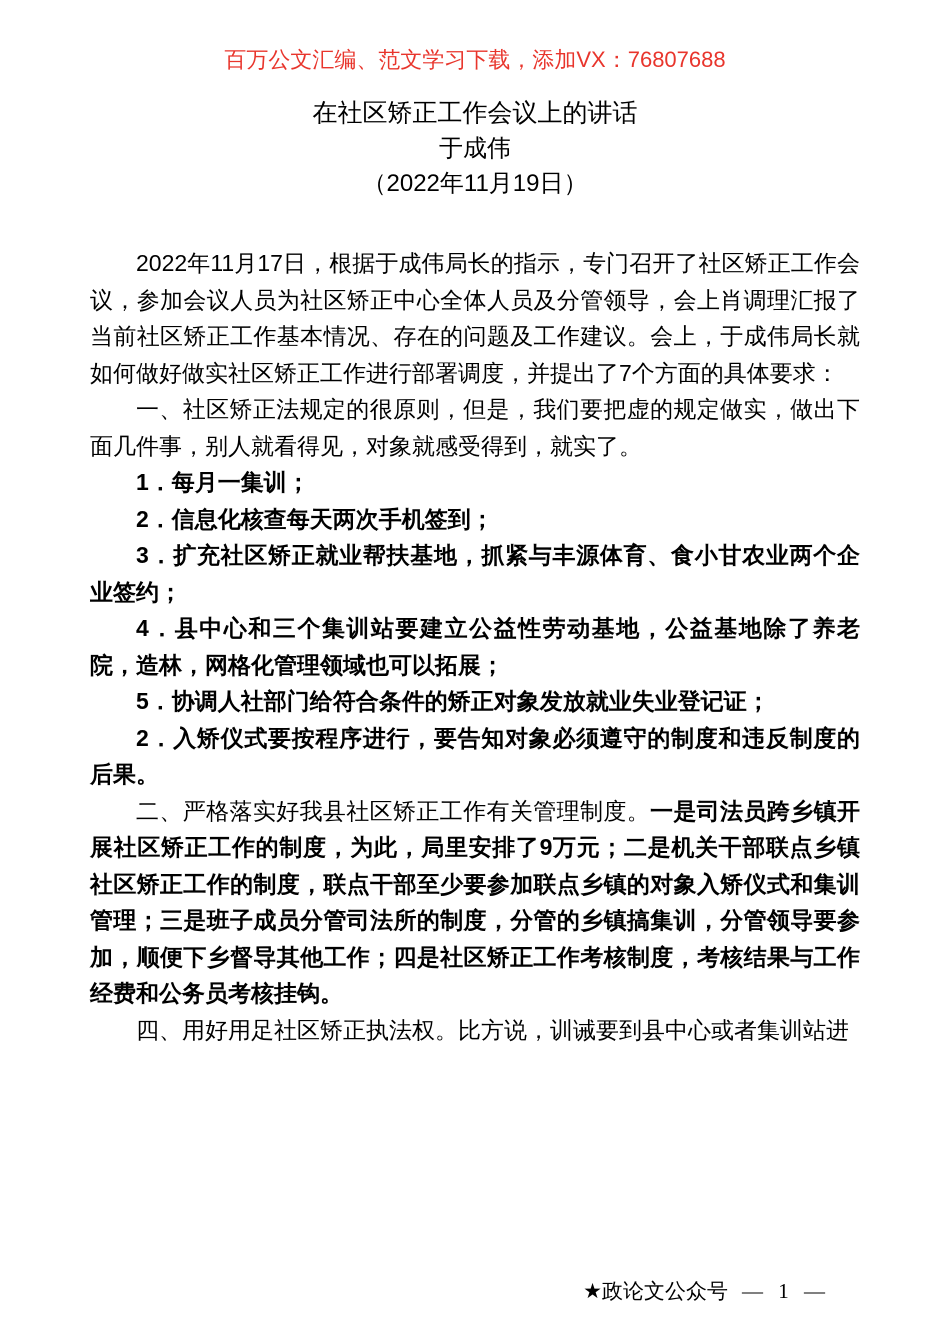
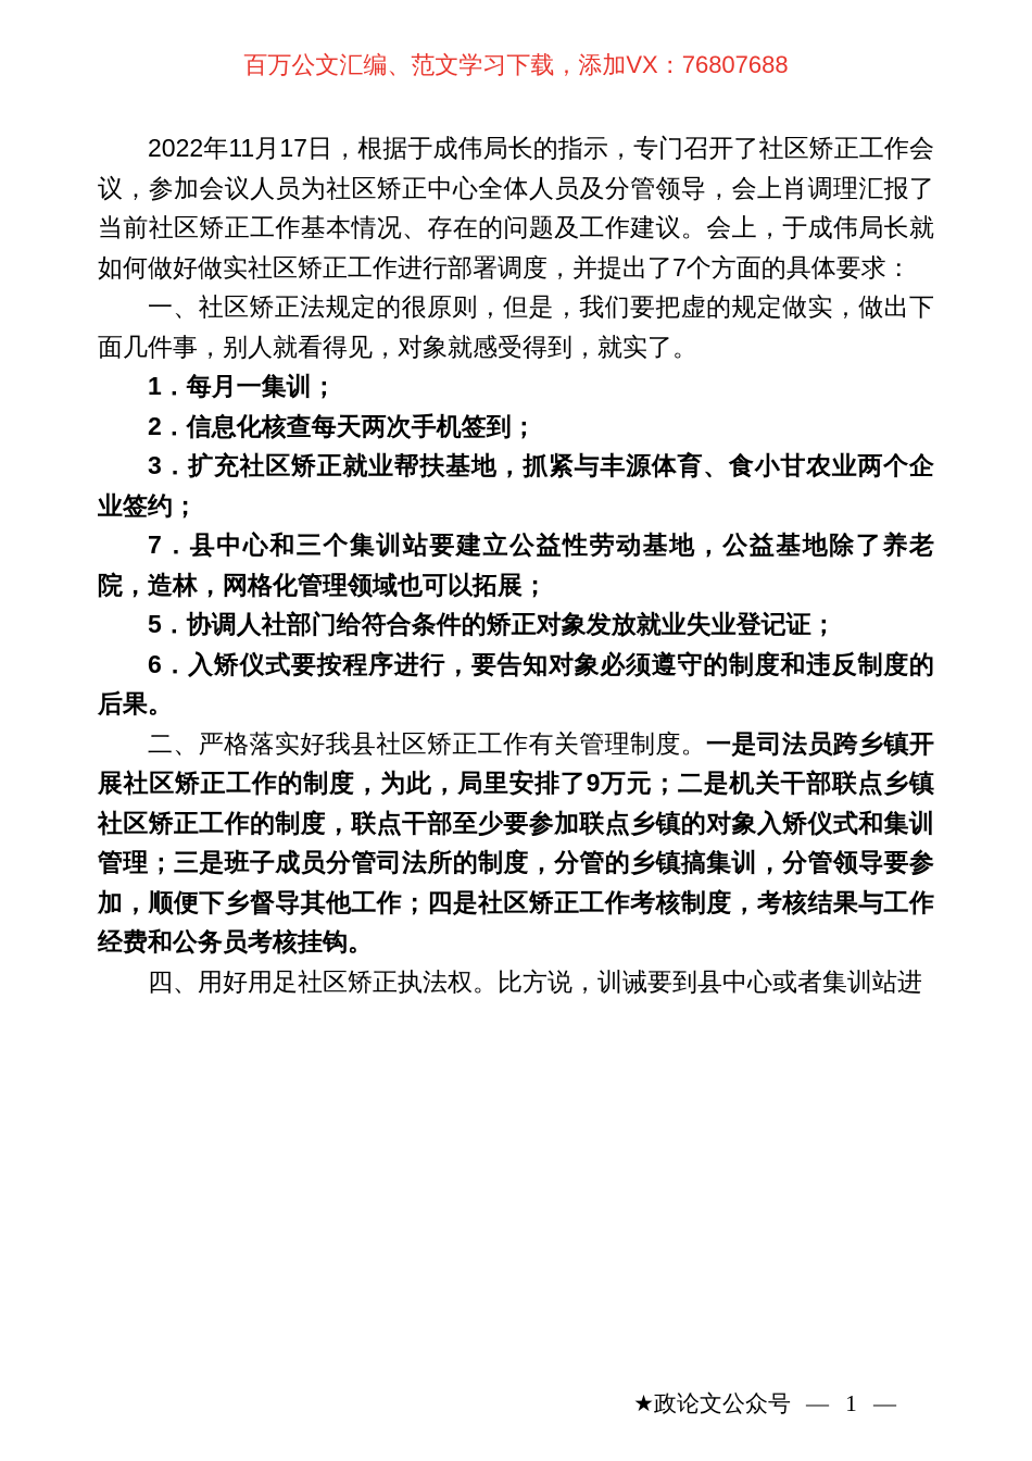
  百万公文汇编、范文学习下载，添加VX：76807688
- 在社区矫正工作会议上的讲话
- 于成伟
- （2022年11月19日）
  2022年11月17日，根据于成伟局长的指示，专门召开了社区矫正工作会议，参加会议人员为社区矫正中心全体人员及分管领导，会上肖调理汇报了当前社区矫正工作基本情况、存在的问题及工作建议。会上，于成伟局长就如何做好做实社区矫正工作进行部署调度，并提出了7个方面的具体要求：
  一、社区矫正法规定的很原则，但是，我们要把虚的规定做实，做出下面几件事，别人就看得见，对象就感受得到，就实了。
  1．每月一集训；
  2．信息化核查每天两次手机签到；
  3．扩充社区矫正就业帮扶基地，抓紧与丰源体育、食小甘农业两个企业签约；
- 4．县中心和三个集训站要建立公益性劳动基地，公益基地除了养老院，造林，网格化管理领域也可以拓展；
+ 7．县中心和三个集训站要建立公益性劳动基地，公益基地除了养老院，造林，网格化管理领域也可以拓展；
  5．协调人社部门给符合条件的矫正对象发放就业失业登记证；
- 2．入矫仪式要按程序进行，要告知对象必须遵守的制度和违反制度的后果。
+ 6．入矫仪式要按程序进行，要告知对象必须遵守的制度和违反制度的后果。
  二、严格落实好我县社区矫正工作有关管理制度。一是司法员跨乡镇开展社区矫正工作的制度，为此，局里安排了9万元；二是机关干部联点乡镇社区矫正工作的制度，联点干部至少要参加联点乡镇的对象入矫仪式和集训管理；三是班子成员分管司法所的制度，分管的乡镇搞集训，分管领导要参加，顺便下乡督导其他工作；四是社区矫正工作考核制度，考核结果与工作经费和公务员考核挂钩。
  四、用好用足社区矫正执法权。比方说，训诫要到县中心或者集训站进
  ★政论文公众号 — 1 —
